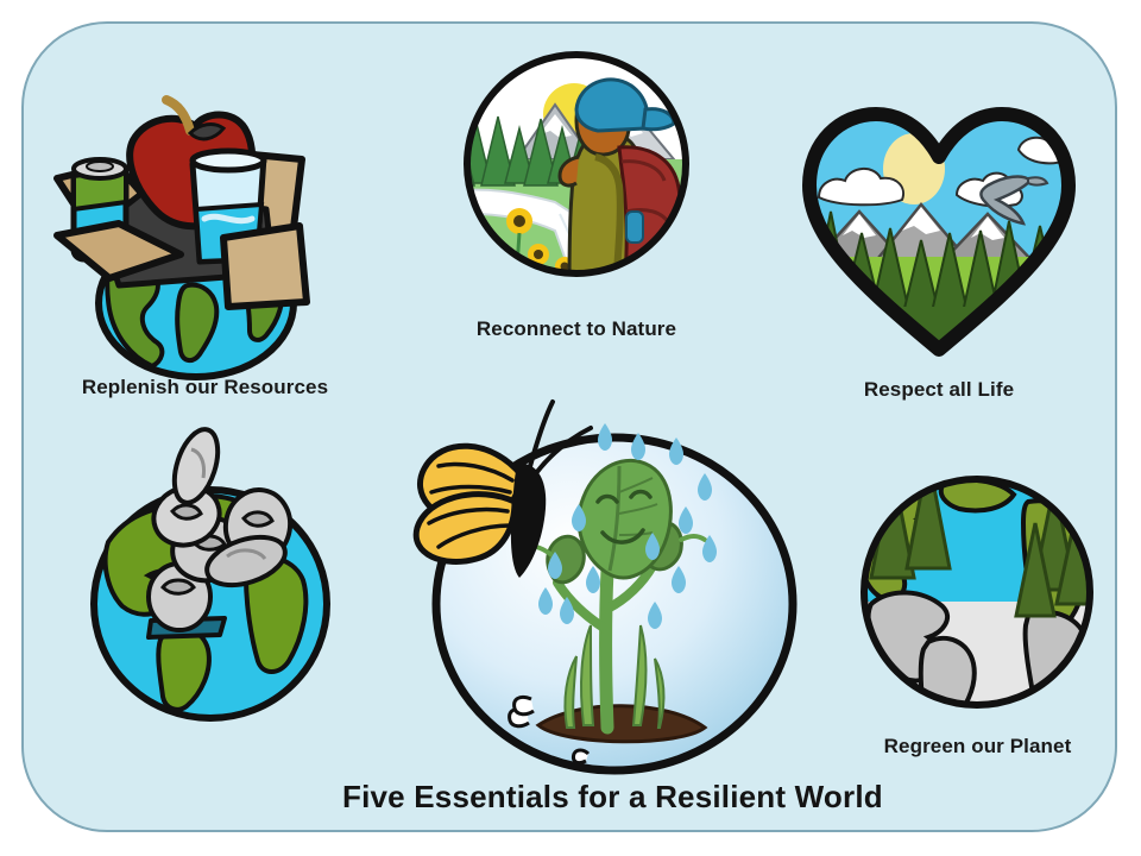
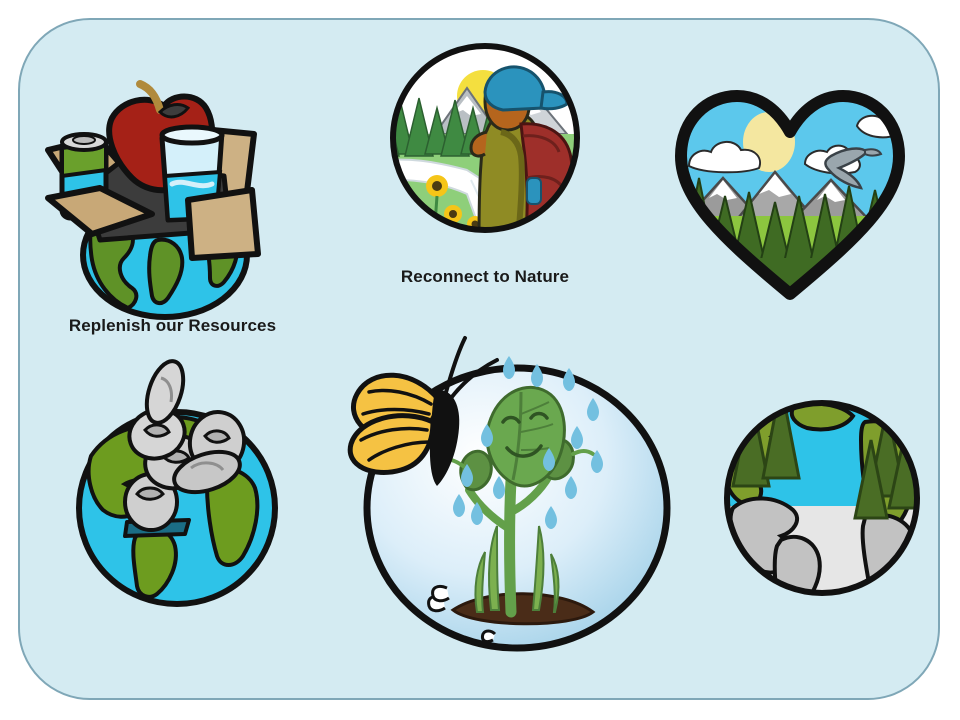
  Replenish our Resources
  Reconnect to Nature
- Respect all Life
- Regreen our Planet
- Five Essentials for a Resilient World
